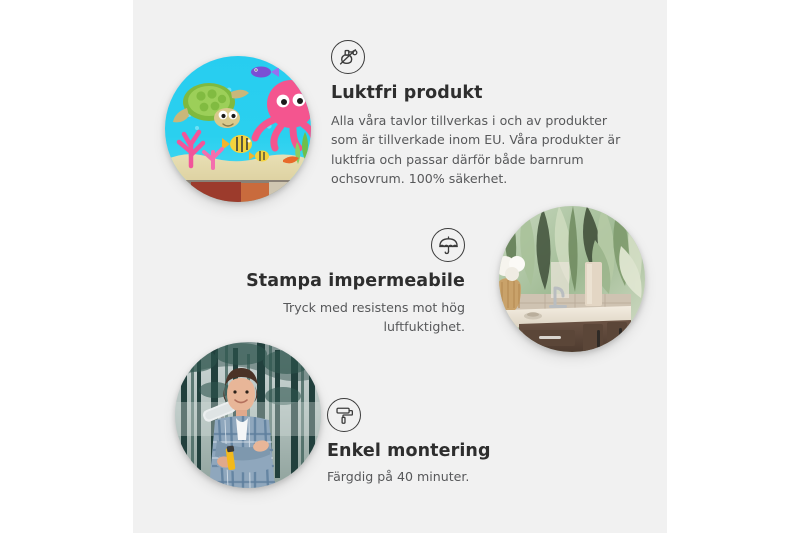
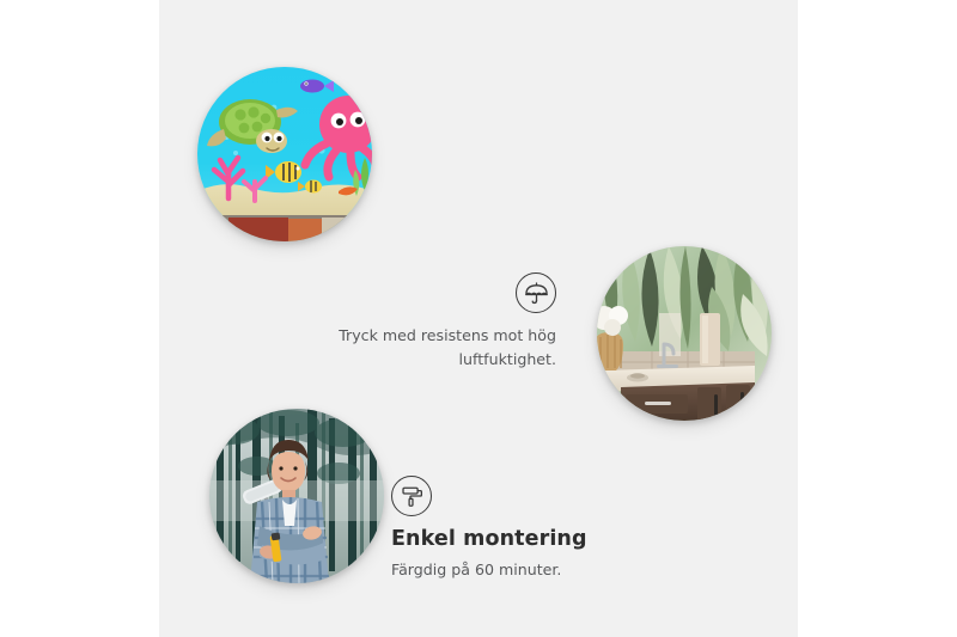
- Luktfri produkt
- Alla våra tavlor tillverkas i och av produkter som är tillverkade inom EU. Våra produkter är luktfria och passar därför både barnrum ochsovrum. 100% säkerhet.
- Stampa impermeabile
  Tryck med resistens mot hög luftfuktighet.
  Enkel montering
- Färgdig på 40 minuter.
+ Färgdig på 60 minuter.
